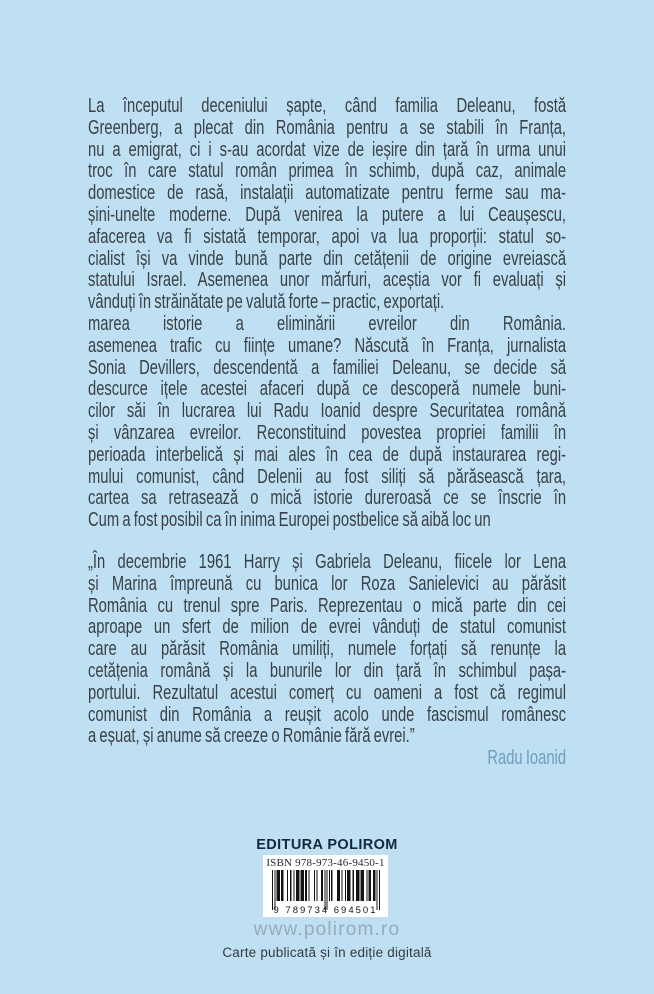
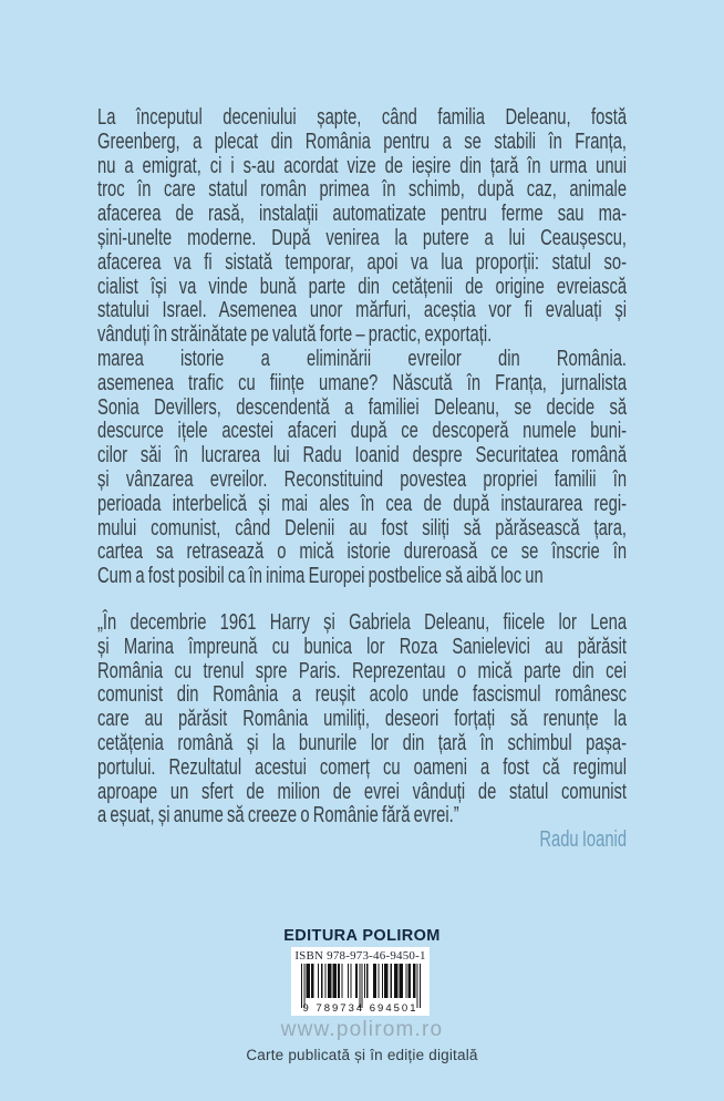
  La începutul deceniului șapte, când familia Deleanu, fostă
  Greenberg, a plecat din România pentru a se stabili în Franța,
  nu a emigrat, ci i s-au acordat vize de ieșire din țară în urma unui
  troc în care statul român primea în schimb, după caz, animale
- domestice de rasă, instalații automatizate pentru ferme sau ma-
+ afacerea de rasă, instalații automatizate pentru ferme sau ma-
  șini-unelte moderne. După venirea la putere a lui Ceaușescu,
  afacerea va fi sistată temporar, apoi va lua proporții: statul so-
  cialist își va vinde bună parte din cetățenii de origine evreiască
  statului Israel. Asemenea unor mărfuri, aceștia vor fi evaluați și
  vânduți în străinătate pe valută forte – practic, exportați.
  marea istorie a eliminării evreilor din România.
  asemenea trafic cu ființe umane? Născută în Franța, jurnalista
  Sonia Devillers, descendentă a familiei Deleanu, se decide să
  descurce ițele acestei afaceri după ce descoperă numele buni-
  cilor săi în lucrarea lui Radu Ioanid despre Securitatea română
  și vânzarea evreilor. Reconstituind povestea propriei familii în
  perioada interbelică și mai ales în cea de după instaurarea regi-
  mului comunist, când Delenii au fost siliți să părăsească țara,
  cartea sa retrasează o mică istorie dureroasă ce se înscrie în
  Cum a fost posibil ca în inima Europei postbelice să aibă loc un
  „În decembrie 1961 Harry și Gabriela Deleanu, fiicele lor Lena
  și Marina împreună cu bunica lor Roza Sanielevici au părăsit
  România cu trenul spre Paris. Reprezentau o mică parte din cei
- aproape un sfert de milion de evrei vânduți de statul comunist
+ comunist din România a reușit acolo unde fascismul românesc
- care au părăsit România umiliți, numele forțați să renunțe la
+ care au părăsit România umiliți, deseori forțați să renunțe la
  cetățenia română și la bunurile lor din țară în schimbul pașa-
  portului. Rezultatul acestui comerț cu oameni a fost că regimul
- comunist din România a reușit acolo unde fascismul românesc
+ aproape un sfert de milion de evrei vânduți de statul comunist
  a eșuat, și anume să creeze o Românie fără evrei.”
  Radu Ioanid
  EDITURA POLIROM
  ISBN 978-973-46-9450-1
  9 789734 694501
  www.polirom.ro
  Carte publicată și în ediție digitală
